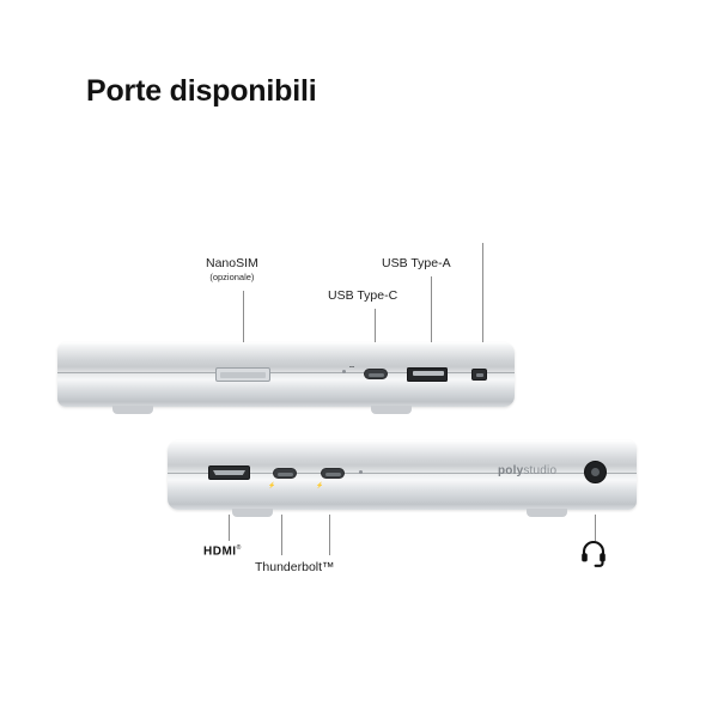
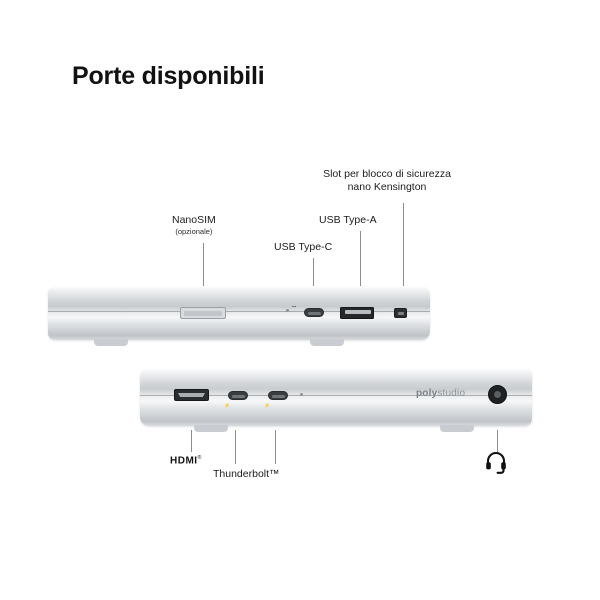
  Porte disponibili
+ Slot per blocco di sicurezza
+ nano Kensington
  USB Type-A
  NanoSIM
  (opzionale)
  USB Type-C
  polystudio
  HDMI
  Thunderbolt™
